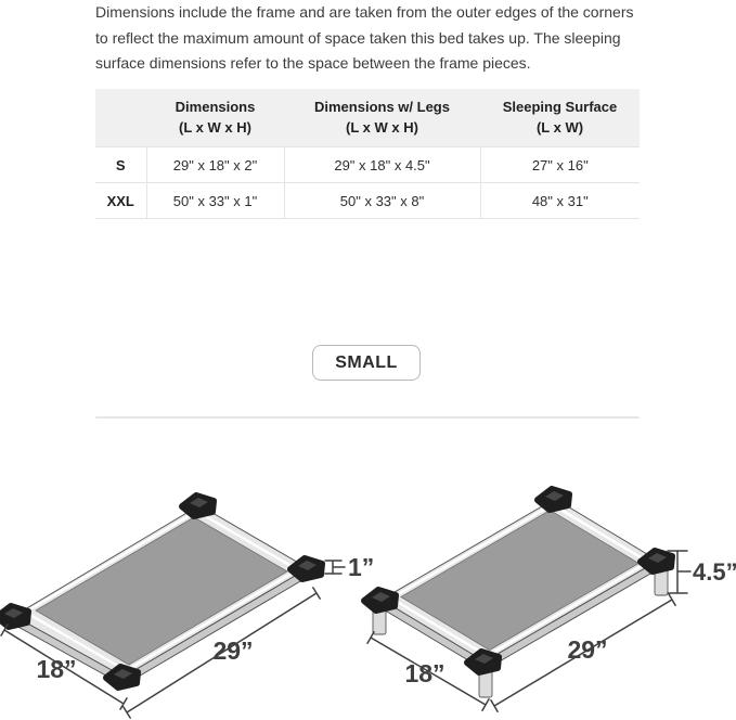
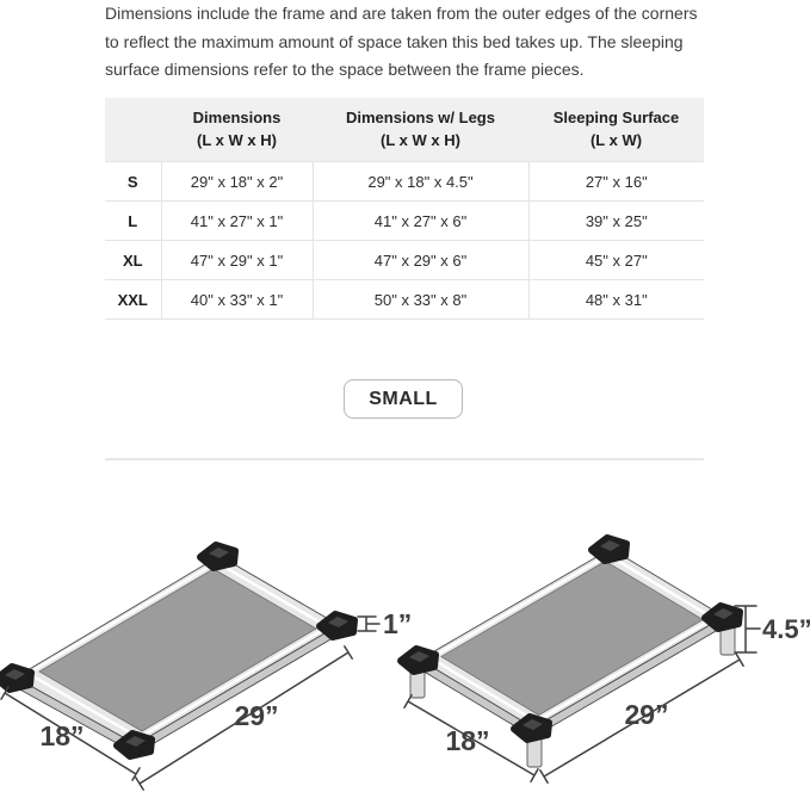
  Dimensions include the frame and are taken from the outer edges of the corners to reflect the maximum amount of space taken this bed takes up. The sleeping surface dimensions refer to the space between the frame pieces.
  	Dimensions (L x W x H)	Dimensions w/ Legs (L x W x H)	Sleeping Surface (L x W)
  S	29" x 18" x 2"	29" x 18" x 4.5"	27" x 16"
+ L	41" x 27" x 1"	41" x 27" x 6"	39" x 25"
+ XL	47" x 29" x 1"	47" x 29" x 6"	45" x 27"
- XXL	50" x 33" x 1"	50" x 33" x 8"	48" x 31"
+ XXL	40" x 33" x 1"	50" x 33" x 8"	48" x 31"
  SMALL
  18”
  29”
  1”
  18”
  29”
  4.5”
